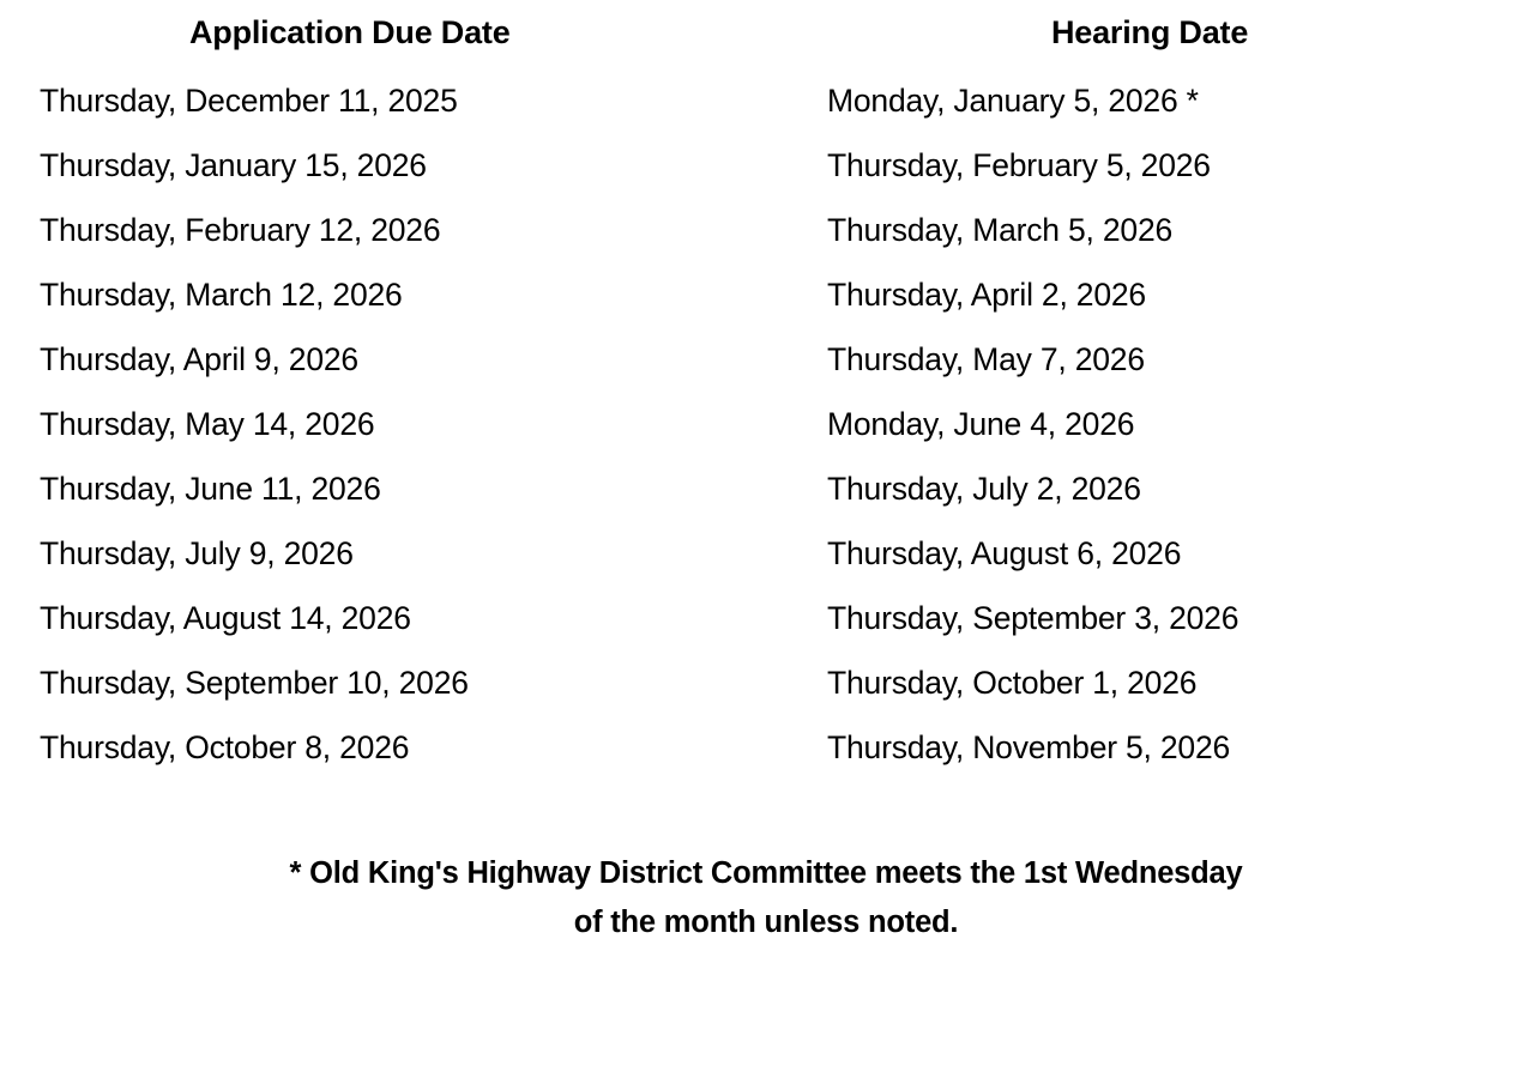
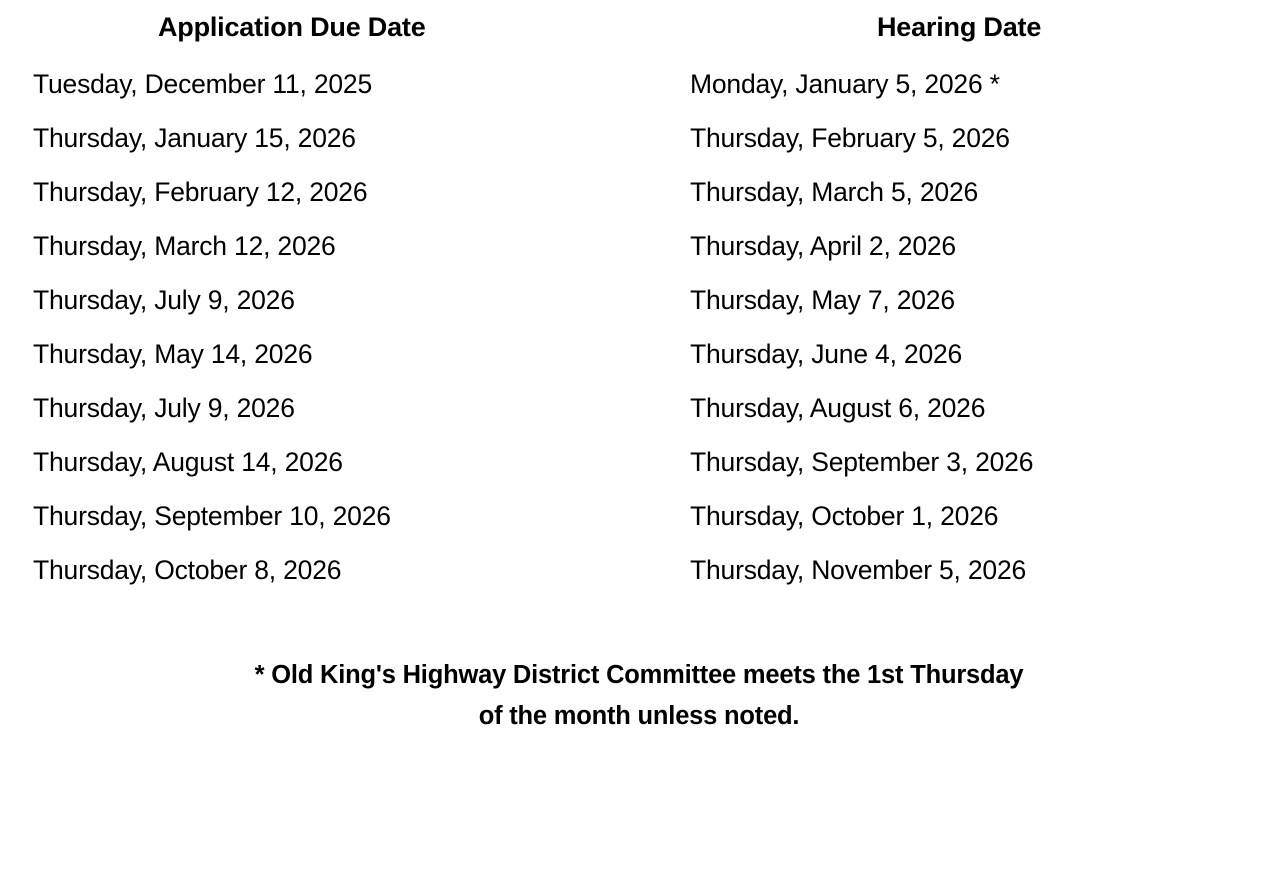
  Application Due Date	Hearing Date
- Thursday, December 11, 2025	Monday, January 5, 2026 *
+ Tuesday, December 11, 2025	Monday, January 5, 2026 *
  Thursday, January 15, 2026	Thursday, February 5, 2026
  Thursday, February 12, 2026	Thursday, March 5, 2026
  Thursday, March 12, 2026	Thursday, April 2, 2026
- Thursday, April 9, 2026	Thursday, May 7, 2026
+ Thursday, July 9, 2026	Thursday, May 7, 2026
- Thursday, May 14, 2026	Monday, June 4, 2026
+ Thursday, May 14, 2026	Thursday, June 4, 2026
- Thursday, June 11, 2026	Thursday, July 2, 2026
  Thursday, July 9, 2026	Thursday, August 6, 2026
  Thursday, August 14, 2026	Thursday, September 3, 2026
  Thursday, September 10, 2026	Thursday, October 1, 2026
  Thursday, October 8, 2026	Thursday, November 5, 2026
- * Old King's Highway District Committee meets the 1st Wednesday
+ * Old King's Highway District Committee meets the 1st Thursday
  of the month unless noted.
